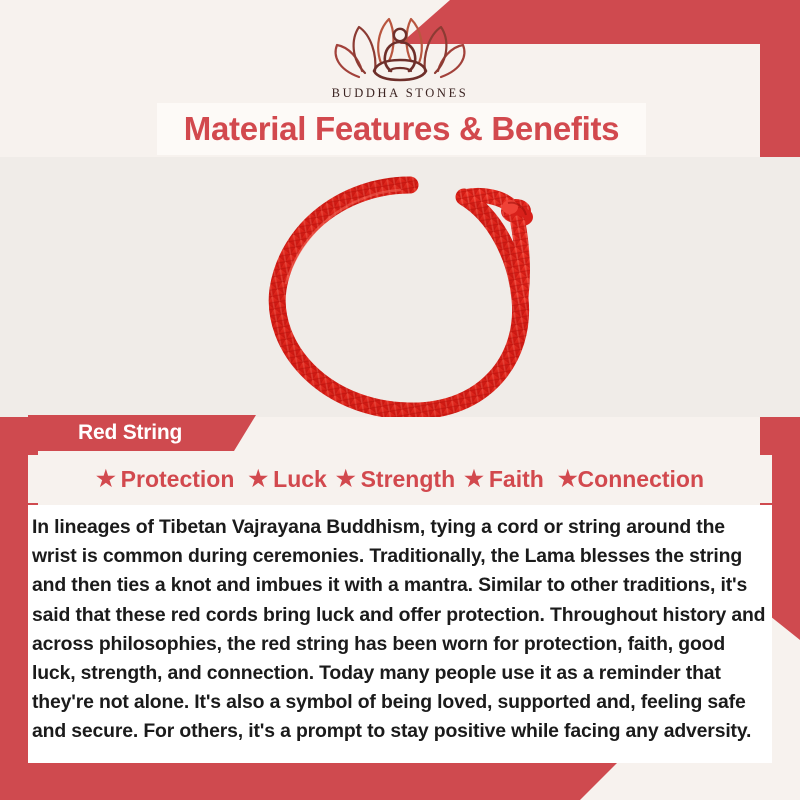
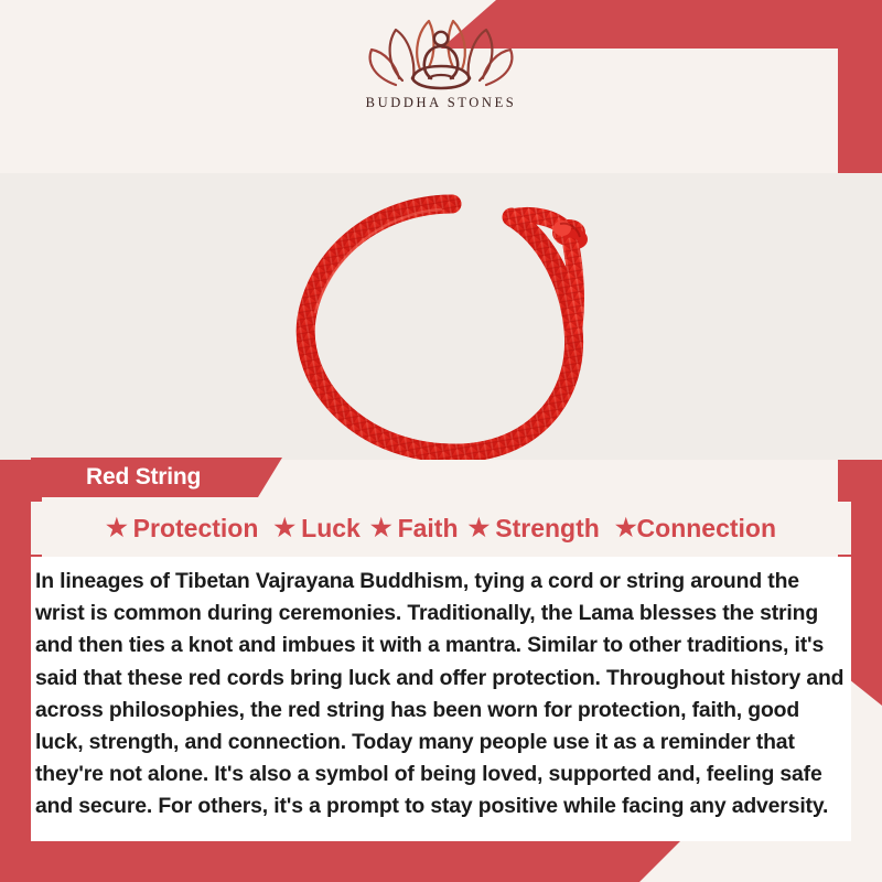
  BUDDHA STONES
- Material Features & Benefits
  Red String
  ★
  Protection
  ★
  Luck
  ★
- Strength
+ Faith
  ★
- Faith
+ Strength
  ★
  Connection
  In lineages of Tibetan Vajrayana Buddhism, tying a cord or string around the wrist is common during ceremonies. Traditionally, the Lama blesses the string and then ties a knot and imbues it with a mantra. Similar to other traditions, it's said that these red cords bring luck and offer protection. Throughout history and across philosophies, the red string has been worn for protection, faith, good luck, strength, and connection. Today many people use it as a reminder that they're not alone. It's also a symbol of being loved, supported and, feeling safe and secure. For others, it's a prompt to stay positive while facing any adversity.
